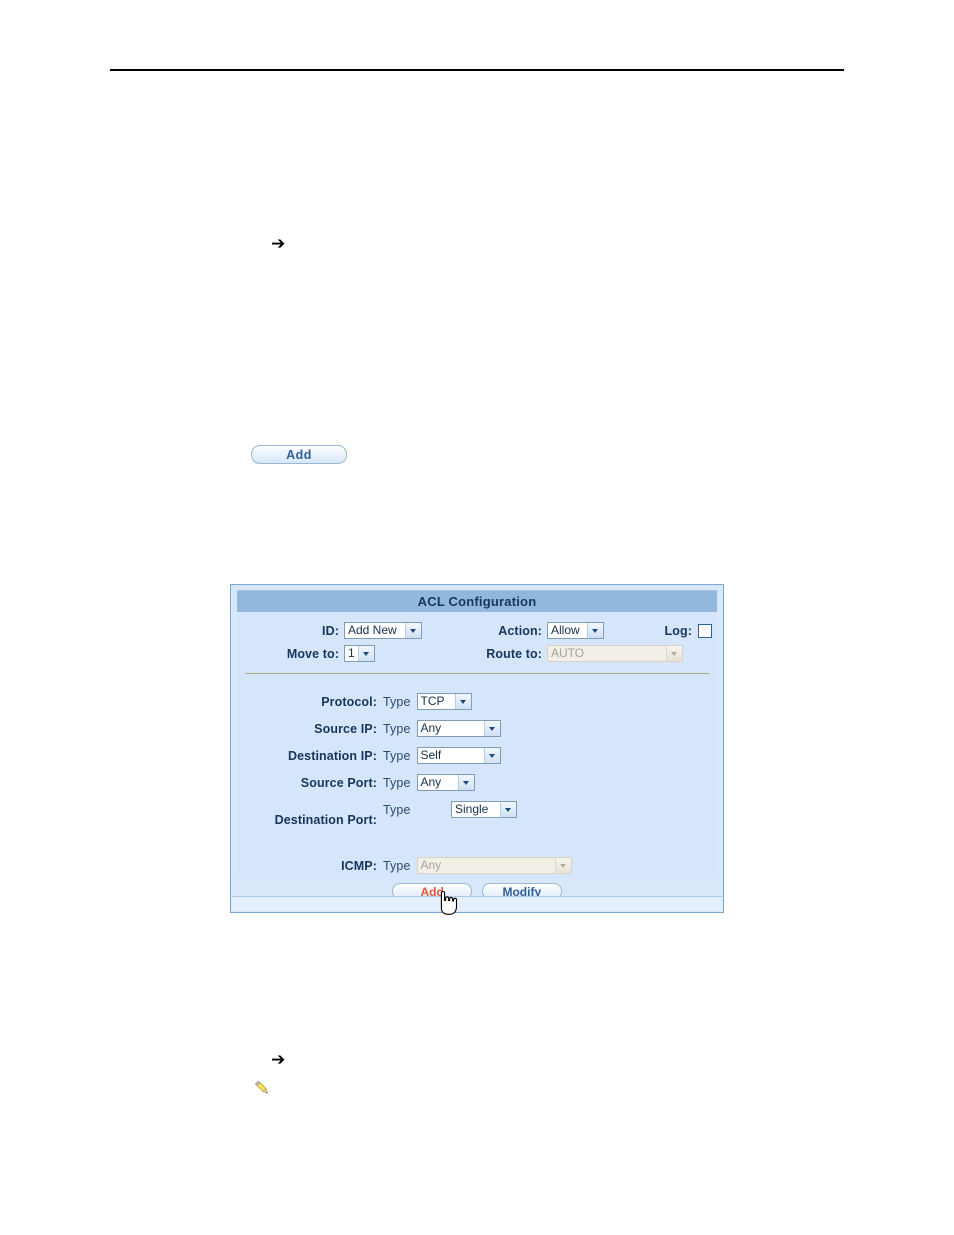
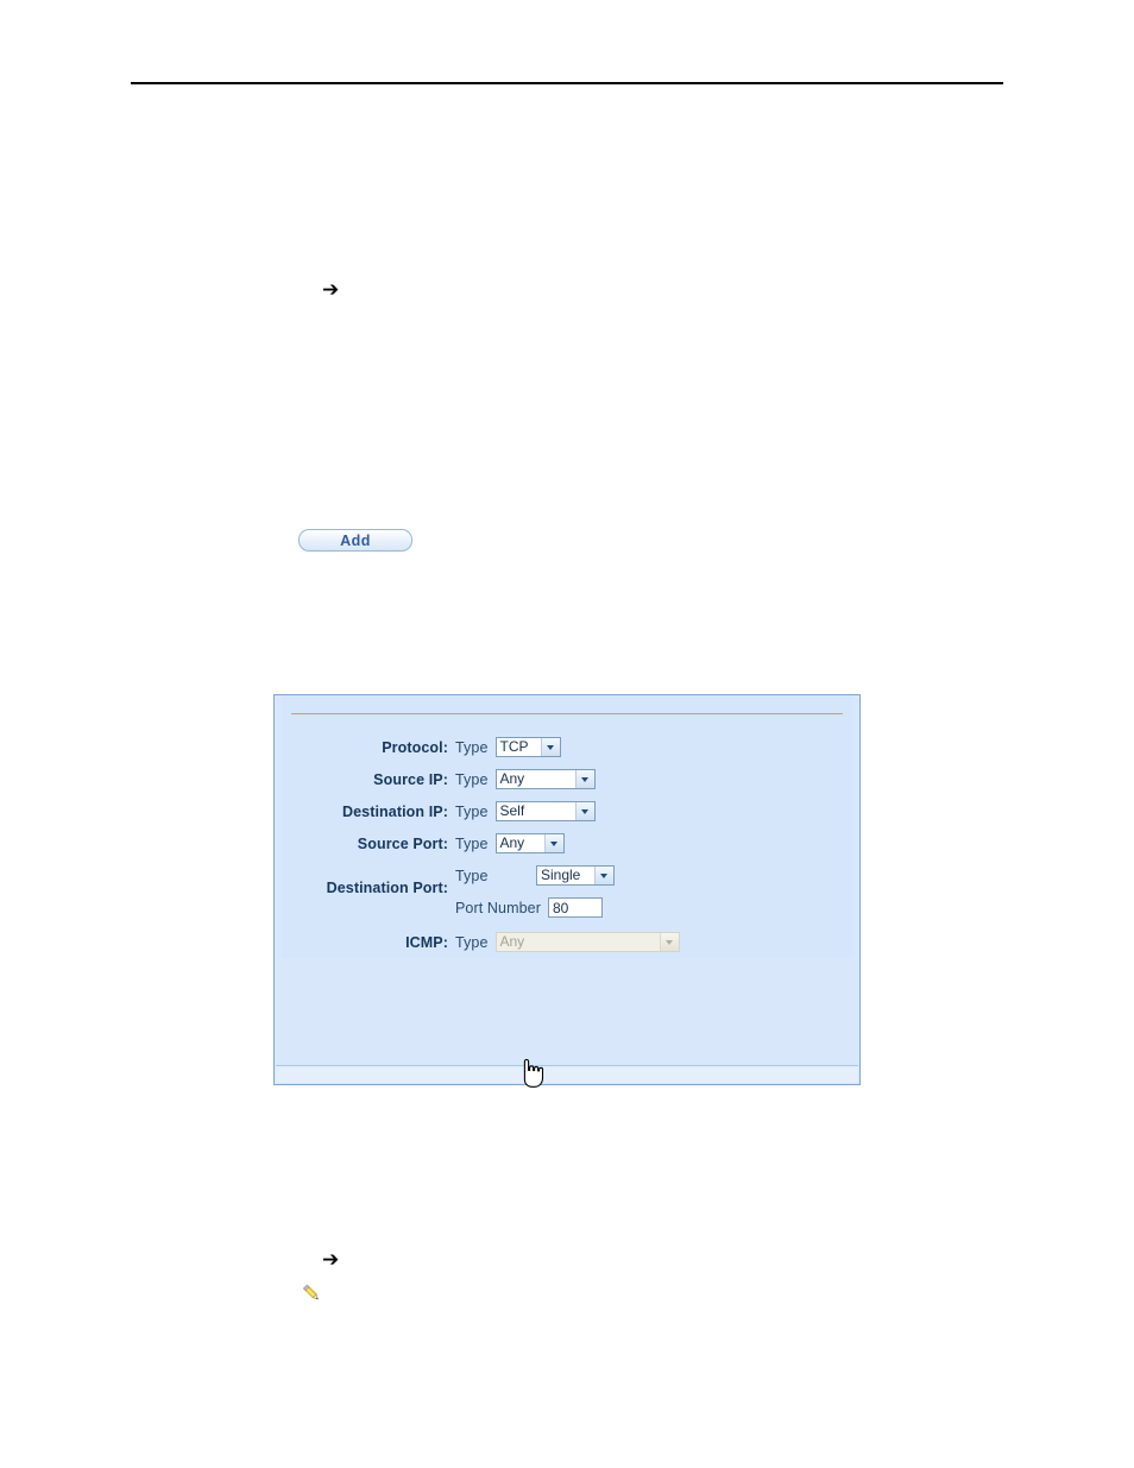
  ➔
  ➔
  Add
- ACL Configuration
- ID:
- Add New
- Action:
- Allow
- Log:
- Move to:
- 1
- Route to:
- AUTO
  Protocol:
  Type
  TCP
  Source IP:
  Type
  Any
  Destination IP:
  Type
  Self
  Source Port:
  Type
  Any
  Destination Port:
  Type
  Single
+ Port Number
+ 80
  ICMP:
  Type
  Any
- Add Modify
